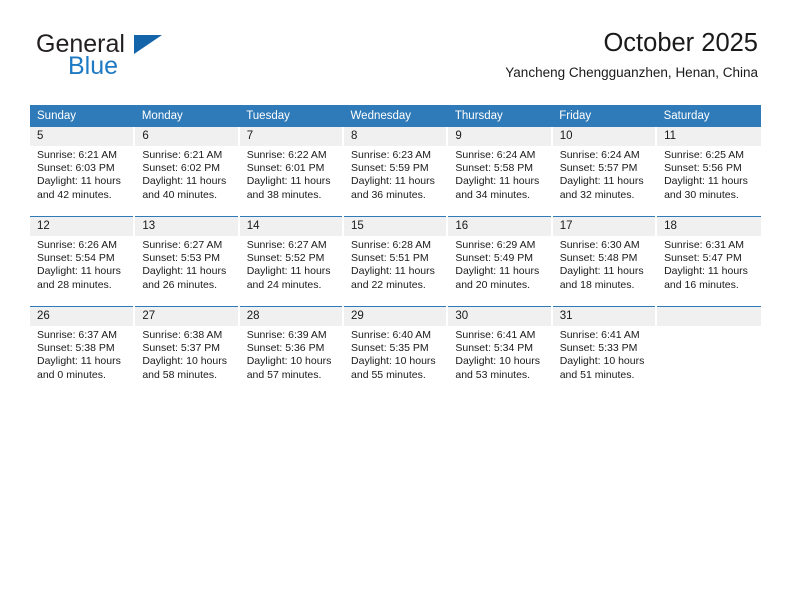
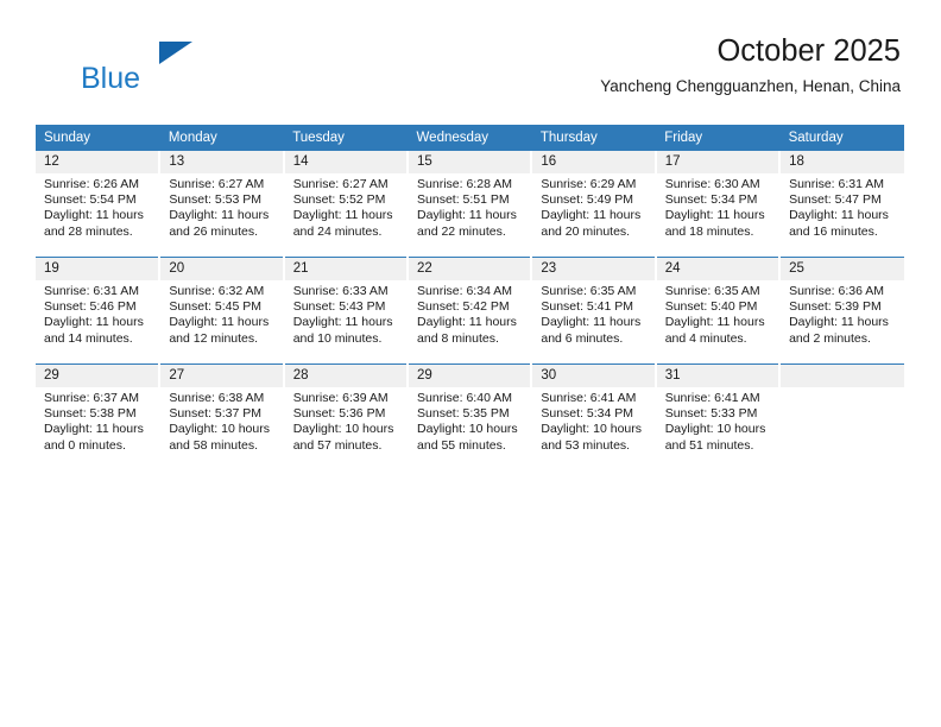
- General
  Blue
  October 2025
  Yancheng Chengguanzhen, Henan, China
  Sunday	Monday	Tuesday	Wednesday	Thursday	Friday	Saturday
- 5Sunrise: 6:21 AMSunset: 6:03 PMDaylight: 11 hours and 42 minutes.	6Sunrise: 6:21 AMSunset: 6:02 PMDaylight: 11 hours and 40 minutes.	7Sunrise: 6:22 AMSunset: 6:01 PMDaylight: 11 hours and 38 minutes.	8Sunrise: 6:23 AMSunset: 5:59 PMDaylight: 11 hours and 36 minutes.	9Sunrise: 6:24 AMSunset: 5:58 PMDaylight: 11 hours and 34 minutes.	10Sunrise: 6:24 AMSunset: 5:57 PMDaylight: 11 hours and 32 minutes.	11Sunrise: 6:25 AMSunset: 5:56 PMDaylight: 11 hours and 30 minutes.
- 12Sunrise: 6:26 AMSunset: 5:54 PMDaylight: 11 hours and 28 minutes.	13Sunrise: 6:27 AMSunset: 5:53 PMDaylight: 11 hours and 26 minutes.	14Sunrise: 6:27 AMSunset: 5:52 PMDaylight: 11 hours and 24 minutes.	15Sunrise: 6:28 AMSunset: 5:51 PMDaylight: 11 hours and 22 minutes.	16Sunrise: 6:29 AMSunset: 5:49 PMDaylight: 11 hours and 20 minutes.	17Sunrise: 6:30 AMSunset: 5:48 PMDaylight: 11 hours and 18 minutes.	18Sunrise: 6:31 AMSunset: 5:47 PMDaylight: 11 hours and 16 minutes.
+ 12Sunrise: 6:26 AMSunset: 5:54 PMDaylight: 11 hours and 28 minutes.	13Sunrise: 6:27 AMSunset: 5:53 PMDaylight: 11 hours and 26 minutes.	14Sunrise: 6:27 AMSunset: 5:52 PMDaylight: 11 hours and 24 minutes.	15Sunrise: 6:28 AMSunset: 5:51 PMDaylight: 11 hours and 22 minutes.	16Sunrise: 6:29 AMSunset: 5:49 PMDaylight: 11 hours and 20 minutes.	17Sunrise: 6:30 AMSunset: 5:34 PMDaylight: 11 hours and 18 minutes.	18Sunrise: 6:31 AMSunset: 5:47 PMDaylight: 11 hours and 16 minutes.
+ 19Sunrise: 6:31 AMSunset: 5:46 PMDaylight: 11 hours and 14 minutes.	20Sunrise: 6:32 AMSunset: 5:45 PMDaylight: 11 hours and 12 minutes.	21Sunrise: 6:33 AMSunset: 5:43 PMDaylight: 11 hours and 10 minutes.	22Sunrise: 6:34 AMSunset: 5:42 PMDaylight: 11 hours and 8 minutes.	23Sunrise: 6:35 AMSunset: 5:41 PMDaylight: 11 hours and 6 minutes.	24Sunrise: 6:35 AMSunset: 5:40 PMDaylight: 11 hours and 4 minutes.	25Sunrise: 6:36 AMSunset: 5:39 PMDaylight: 11 hours and 2 minutes.
- 26Sunrise: 6:37 AMSunset: 5:38 PMDaylight: 11 hours and 0 minutes.	27Sunrise: 6:38 AMSunset: 5:37 PMDaylight: 10 hours and 58 minutes.	28Sunrise: 6:39 AMSunset: 5:36 PMDaylight: 10 hours and 57 minutes.	29Sunrise: 6:40 AMSunset: 5:35 PMDaylight: 10 hours and 55 minutes.	30Sunrise: 6:41 AMSunset: 5:34 PMDaylight: 10 hours and 53 minutes.	31Sunrise: 6:41 AMSunset: 5:33 PMDaylight: 10 hours and 51 minutes.
+ 29Sunrise: 6:37 AMSunset: 5:38 PMDaylight: 11 hours and 0 minutes.	27Sunrise: 6:38 AMSunset: 5:37 PMDaylight: 10 hours and 58 minutes.	28Sunrise: 6:39 AMSunset: 5:36 PMDaylight: 10 hours and 57 minutes.	29Sunrise: 6:40 AMSunset: 5:35 PMDaylight: 10 hours and 55 minutes.	30Sunrise: 6:41 AMSunset: 5:34 PMDaylight: 10 hours and 53 minutes.	31Sunrise: 6:41 AMSunset: 5:33 PMDaylight: 10 hours and 51 minutes.
